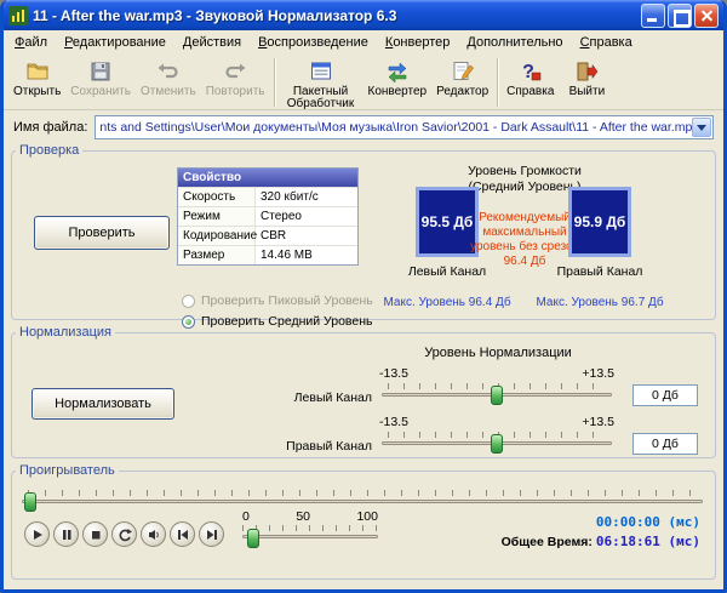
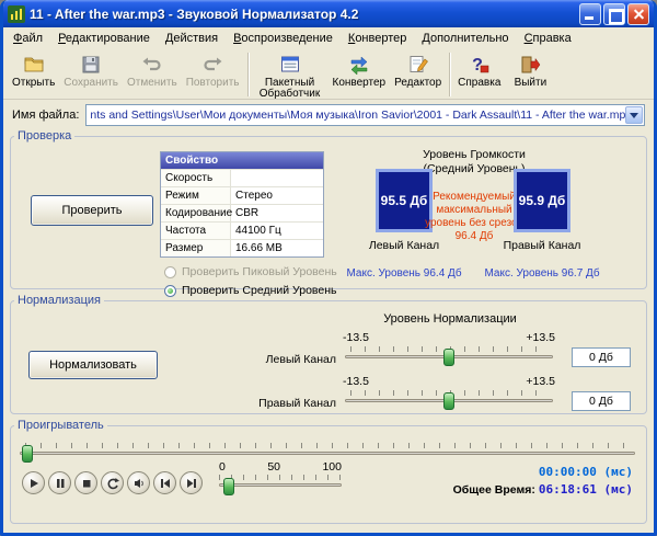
- 11 - After the war.mp3 - Звуковой Нормализатор 6.3
+ 11 - After the war.mp3 - Звуковой Нормализатор 4.2
  Файл
  Редактирование
  Действия
  Воспроизведение
  Конвертер
  Дополнительно
  Справка
  Открыть
  Сохранить
  Отменить
  Повторить
  Пакетный Обработчик
  Конвертер
  Редактор
  ?
  Справка
  Выйти
  Имя файла:
  nts and Settings\User\Мои документы\Моя музыка\Iron Savior\2001 - Dark Assault\11 - After the war.mp
  Проверка
  Проверить
  Свойство
  Скорость
- 320 кбит/с
  Режим
  Стерео
  Кодирование
  CBR
+ Частота
+ 44100 Гц
  Размер
- 14.46 MB
+ 16.66 MB
  Проверить Пиковый Уровень
  Проверить Средний Уровень
  Уровень Громкости
  редний Уровен
  95.5 Дб
  Рекомендуемы максимальный уровень без срез 96.4 Дб
  95.9 Дб
  Левый Канал
  Макс. Уровень 96.4 Дб
  Правый Канал
  Макс. Уровень 96.7 Дб
  Нормализация
  Нормализовать
  Уровень Нормализации
  -13.5
  +13.5
  Левый Канал
  0 Дб
  -13.5
  +13.5
  Правый Канал
  0 Дб
  Проигрыватель
  0
  50
  100
  00:00:00 (мс)
  Общее Время: 06:18:61 (мс)
